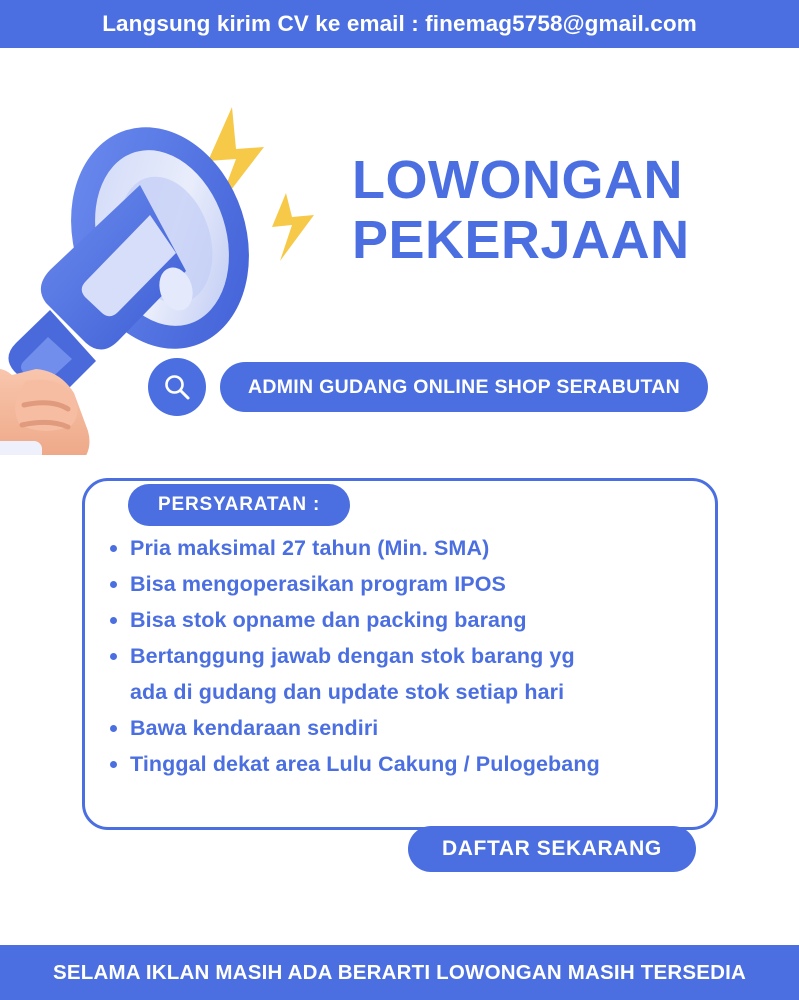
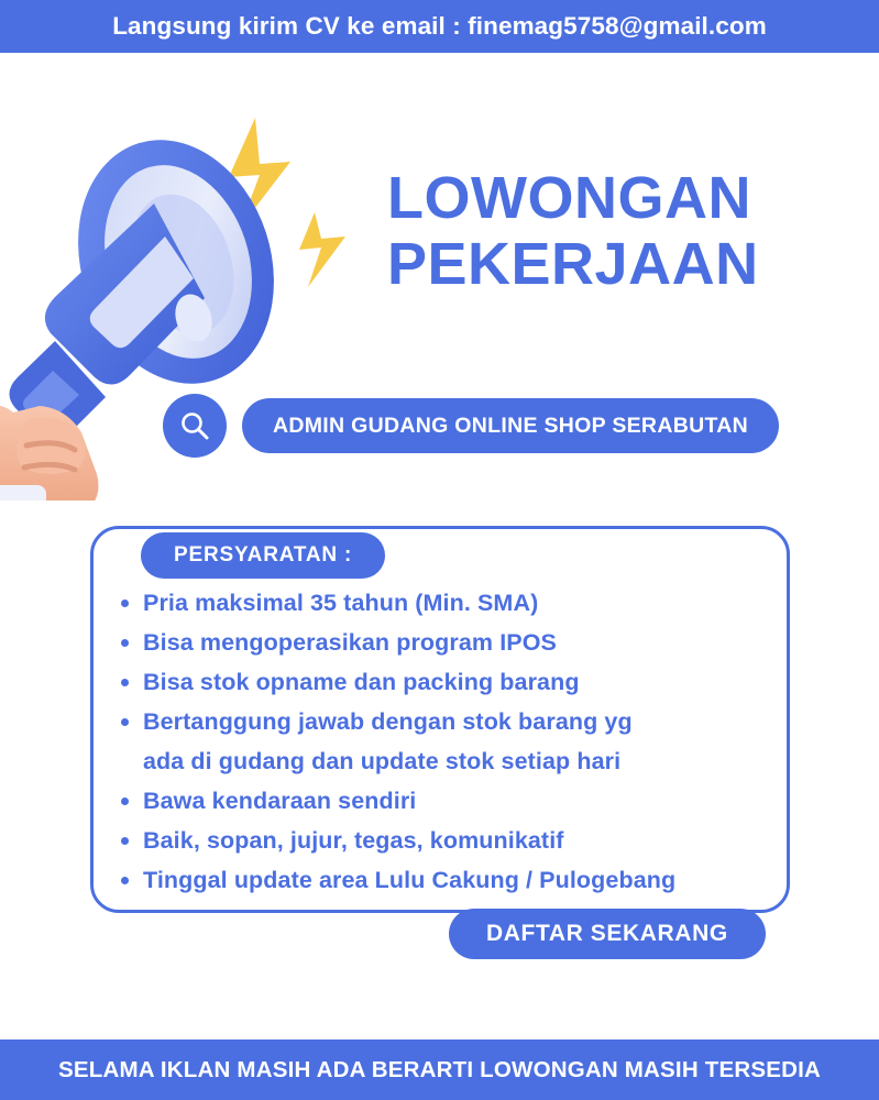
  Langsung kirim CV ke email : finemag5758@gmail.com
  LOWONGAN
  PEKERJAAN
  ADMIN GUDANG ONLINE SHOP SERABUTAN
  PERSYARATAN :
- Pria maksimal 27 tahun (Min. SMA)
+ Pria maksimal 35 tahun (Min. SMA)
  Bisa mengoperasikan program IPOS
  Bisa stok opname dan packing barang
  Bertanggung jawab dengan stok barang yg
  ada di gudang dan update stok setiap hari
  Bawa kendaraan sendiri
+ Baik, sopan, jujur, tegas, komunikatif
- Tinggal dekat area Lulu Cakung / Pulogebang
+ Tinggal update area Lulu Cakung / Pulogebang
  DAFTAR SEKARANG
  SELAMA IKLAN MASIH ADA BERARTI LOWONGAN MASIH TERSEDIA
